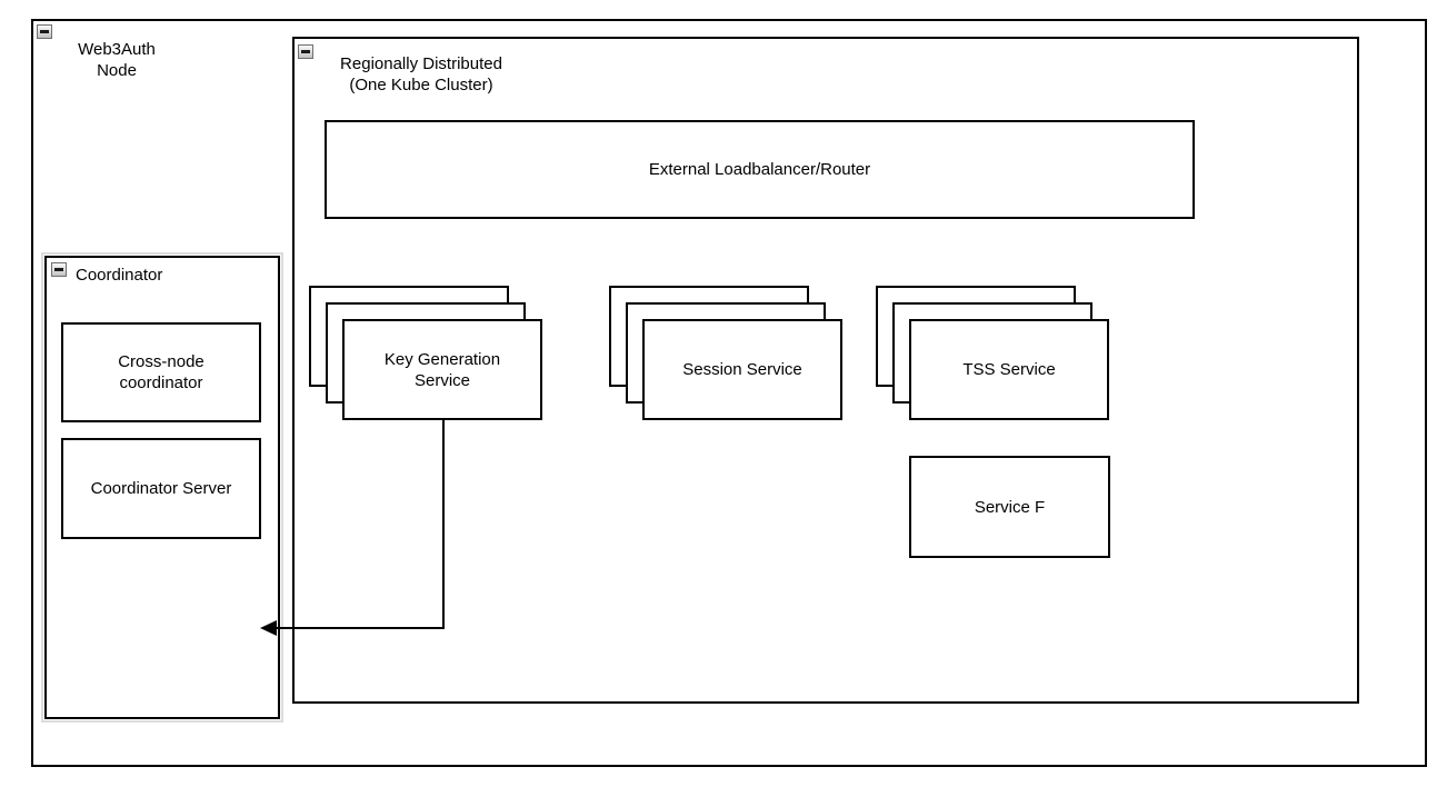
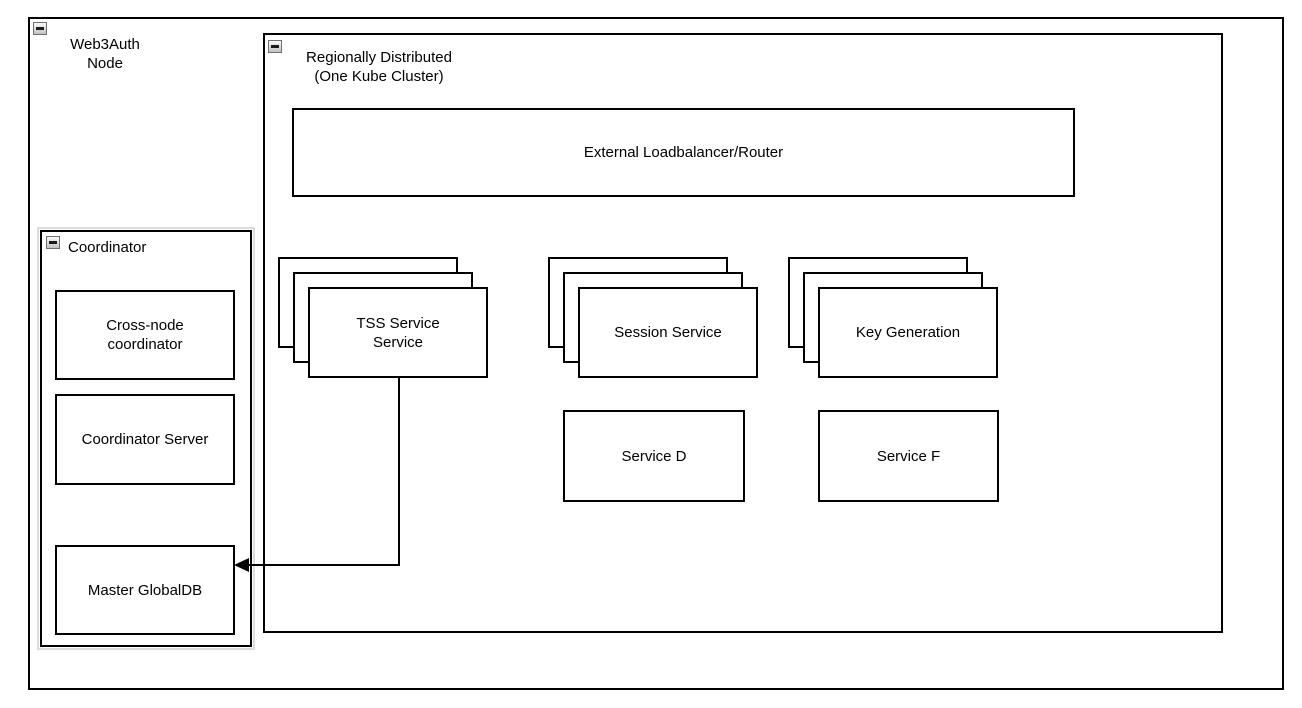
  Web3Auth
  Node
  Coordinator
  Cross-node
  coordinator
  Coordinator Server
+ Master GlobalDB
  Regionally Distributed
  (One Kube Cluster)
  External Loadbalancer/Router
- Key Generation
+ TSS Service
  Service
  Session Service
- TSS Service
+ Key Generation
+ Service D
  Service F
